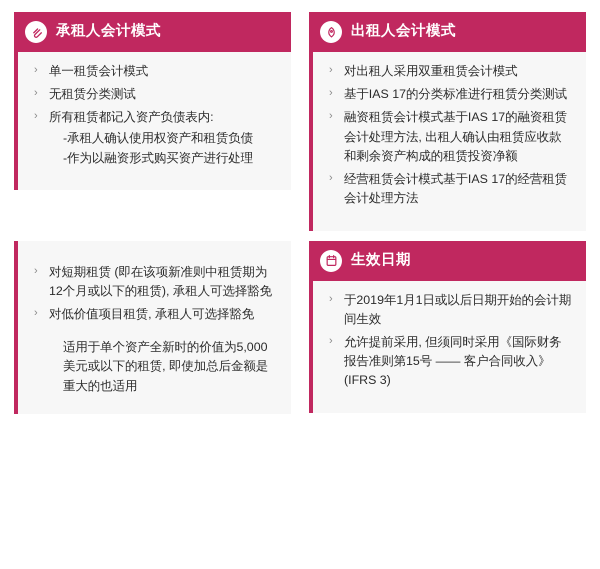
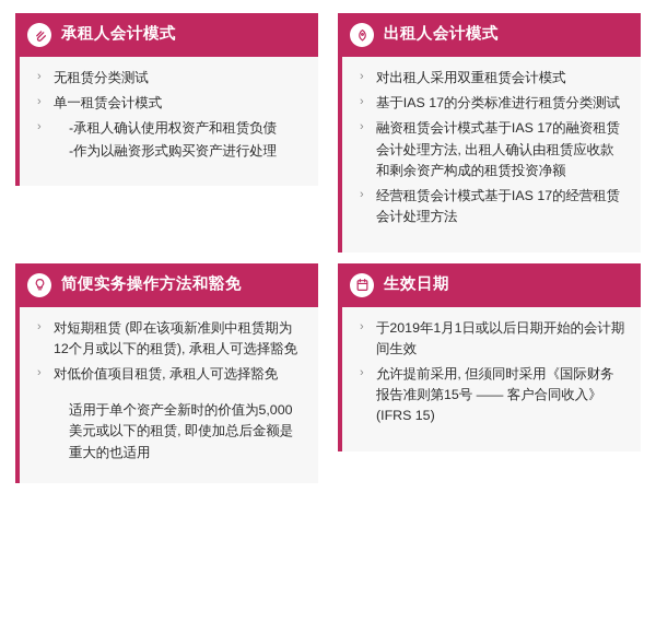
  承租人会计模式
  ›
- 单一租赁会计模式
+ 无租赁分类测试
  ›
- 无租赁分类测试
+ 单一租赁会计模式
  ›
- 所有租赁都记入资产负债表内:
  -承租人确认使用权资产和租赁负债
  -作为以融资形式购买资产进行处理
  出租人会计模式
  ›
  对出租人采用双重租赁会计模式
  ›
  基于IAS 17的分类标准进行租赁分类测试
  ›
  融资租赁会计模式基于IAS 17的融资租赁会计处理方法, 出租人确认由租赁应收款和剩余资产构成的租赁投资净额
  ›
  经营租赁会计模式基于IAS 17的经营租赁会计处理方法
+ 简便实务操作方法和豁免
  ›
  对短期租赁 (即在该项新准则中租赁期为12个月或以下的租赁), 承租人可选择豁免
  ›
  对低价值项目租赁, 承租人可选择豁免
  适用于单个资产全新时的价值为5,000美元或以下的租赁, 即使加总后金额是重大的也适用
  生效日期
  ›
  于2019年1月1日或以后日期开始的会计期间生效
  ›
- 允许提前采用, 但须同时采用《国际财务报告准则第15号 —— 客户合同收入》(IFRS 3)
+ 允许提前采用, 但须同时采用《国际财务报告准则第15号 —— 客户合同收入》(IFRS 15)
